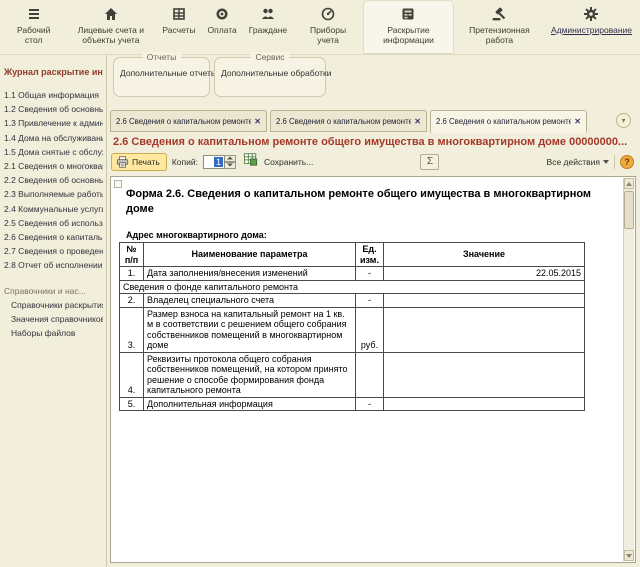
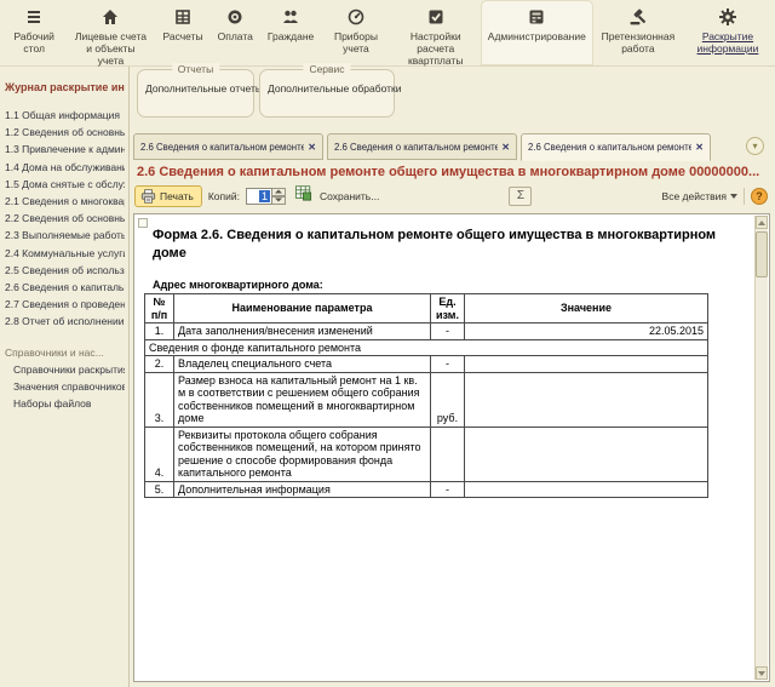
  Рабочий стол
  Лицевые счета и объекты учета
  Расчеты
  Оплата
  Граждане
  Приборы учета
+ Настройки расчета квартплаты
- Раскрытие информации
+ Администрирование
  Претензионная работа
- Администрирование
+ Раскрытие информации
  Журнал раскрытие ин
  1.1 Общая информация
  1.2 Сведения об основны
  1.3 Привлечение к админ
  1.4 Дома на обслуживан
  1.5 Дома снятые с обслу
  2.1 Сведения о многоква
  2.2 Сведения об основны
  2.3 Выполняемые работы
  2.4 Коммунальные услуг
  2.5 Сведения об использ
  2.6 Сведения о капиталь
  2.7 Сведения о проведен
  2.8 Отчет об исполнении
  Справочники и нас...
  Справочники раскрыти
  Значения справочников
  Наборы файлов
  Отчеты
  Дополнительные отчет
  Сервис
  Дополнительные обработки
  2.6 Сведения о капитальном ремонте
  ✕
  2.6 Сведения о капитальном ремонте
  ✕
  2.6 Сведения о капитальном ремонте
  ✕
  ▾
  2.6 Сведения о капитальном ремонте общего имущества в многоквартирном доме 00000000...
  Печать
  Копий:
  1
  Сохранить...
  Σ
  Все действия
  ?
  Форма 2.6. Сведения о капитальном ремонте общего имущества в многоквартирном доме
  Адрес многоквартирного дома:
  № п/п	Наименование параметра	Ед. изм.	Значение
  1.	Дата заполнения/внесения изменений	-	22.05.2015
  Сведения о фонде капитального ремонта
  2.	Владелец специального счета	-
  3.	Размер взноса на капитальный ремонт на 1 кв. м в соответствии с решением общего собрания собственников помещений в многоквартирном доме	руб.
  4.	Реквизиты протокола общего собрания собственников помещений, на котором принято решение о способе формирования фонда капитального ремонта
  5.	Дополнительная информация	-
